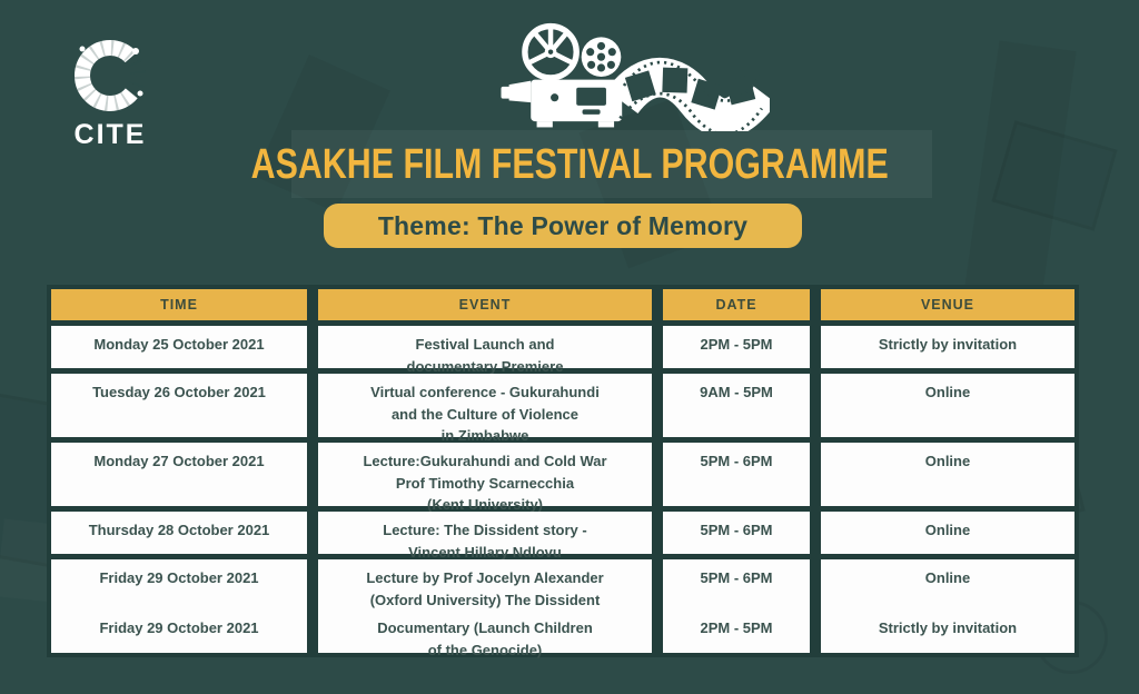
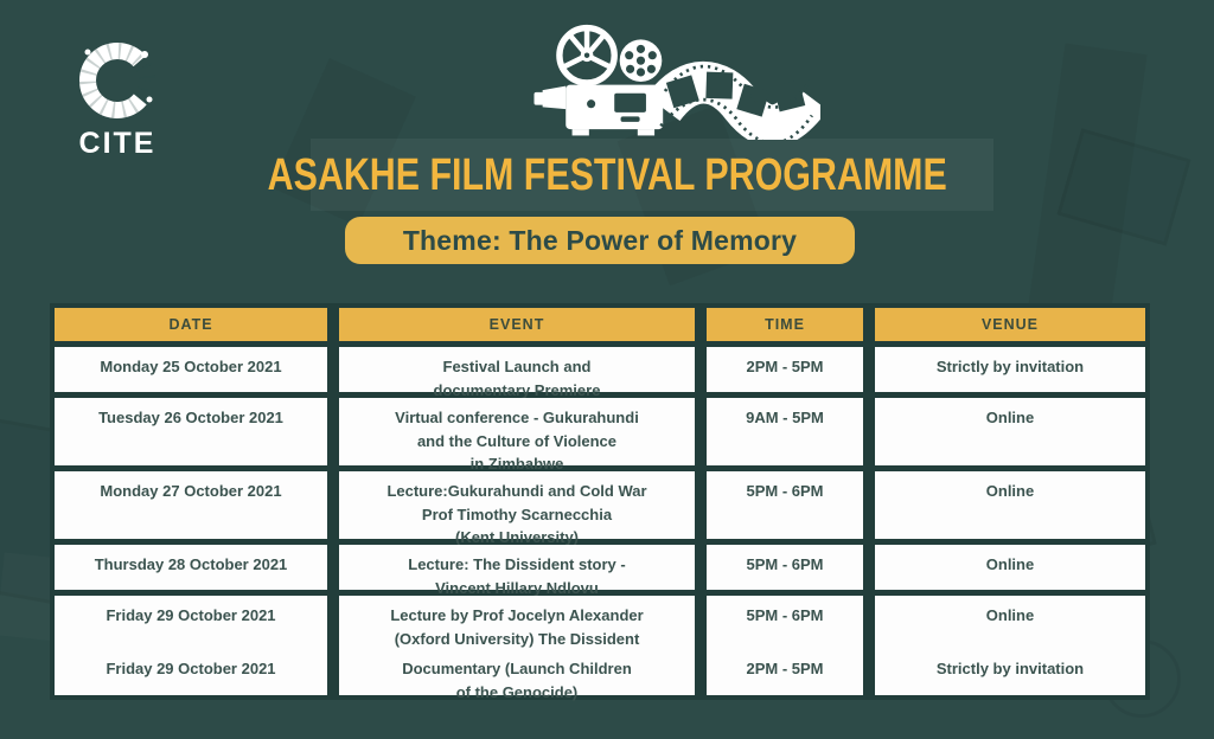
  CITE
  ASAKHE FILM FESTIVAL PROGRAMME
  Theme: The Power of Memory
- TIME
+ DATE
  EVENT
- DATE
+ TIME
  VENUE
  Monday 25 October 2021
  Festival Launch and
  documentary Premiere
  2PM - 5PM
  Strictly by invitation
  Tuesday 26 October 2021
  Virtual conference - Gukurahundi
  and the Culture of Violence
  in Zimbabwe
  9AM - 5PM
  Online
  Monday 27 October 2021
  Lecture:Gukurahundi and Cold War
  Prof Timothy Scarnecchia
  (Kent University)
  5PM - 6PM
  Online
  Thursday 28 October 2021
  Lecture: The Dissident story -
  Vincent Hillary Ndlovu
  5PM - 6PM
  Online
  Friday 29 October 2021
  Friday 29 October 2021
  Lecture by Prof Jocelyn Alexander
  (Oxford University) The Dissident
  Documentary (Launch Children
  of the Genocide)
  5PM - 6PM
  2PM - 5PM
  Online
  Strictly by invitation
